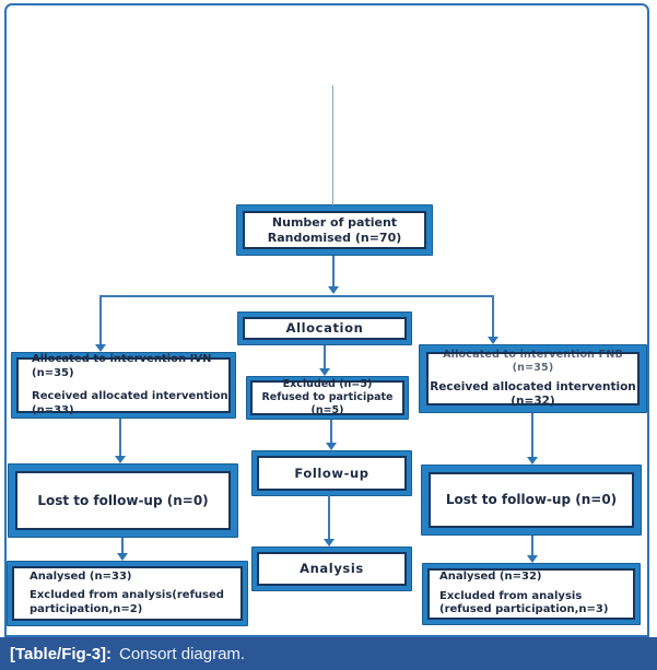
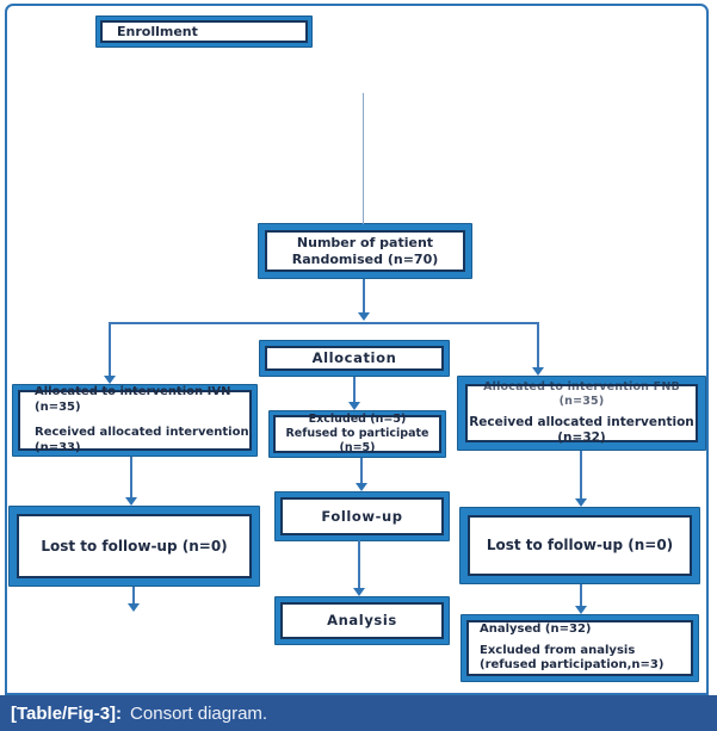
+ Enrollment
  Number of patient
  Randomised (n=70)
  Allocation
  Allocated to intervention IVN (n=35)
  Received allocated intervention (n=33)
  Excluded (n=5)
  Refused to participate (n=5)
  Allocated to intervention FNB (n=35)
  Received allocated intervention (n=32)
  Lost to follow-up (n=0)
  Follow-up
  Lost to follow-up (n=0)
  Analysis
- Analysed (n=33)
- Excluded from analysis(refused participation,n=2)
  Analysed (n=32)
  Excluded from analysis (refused participation,n=3)
  [Table/Fig-3]:
  Consort diagram.
